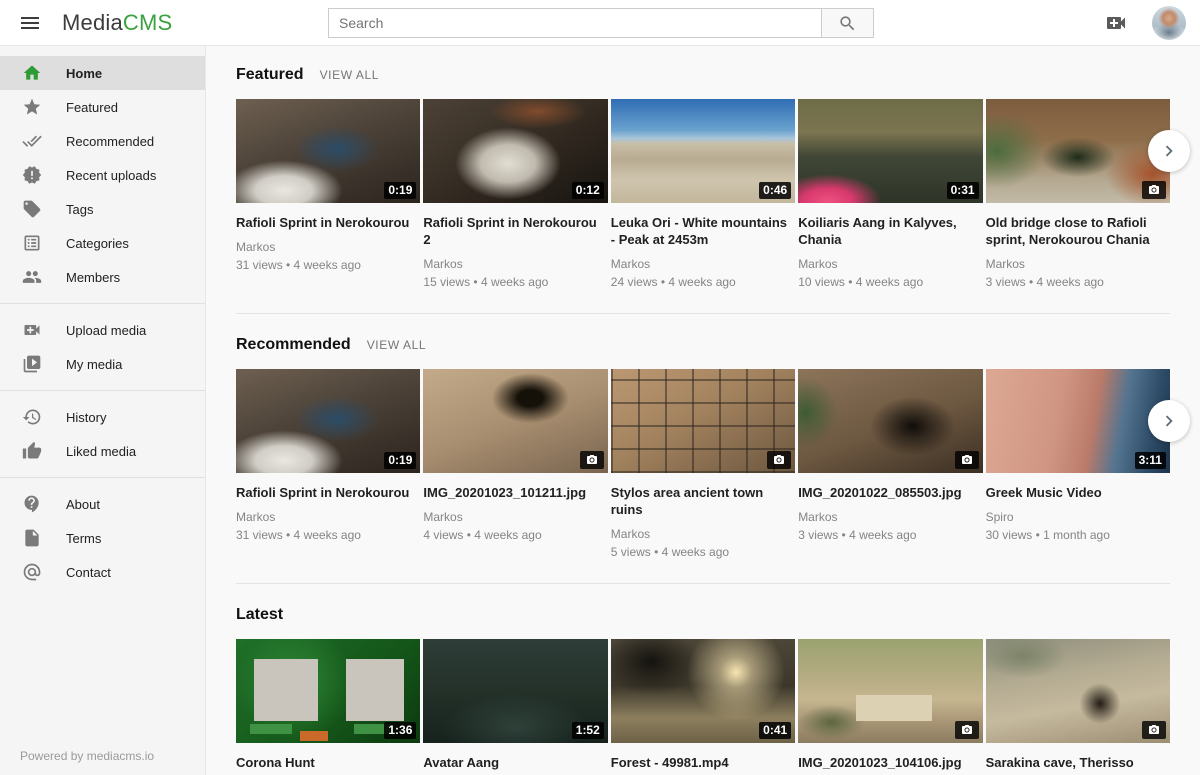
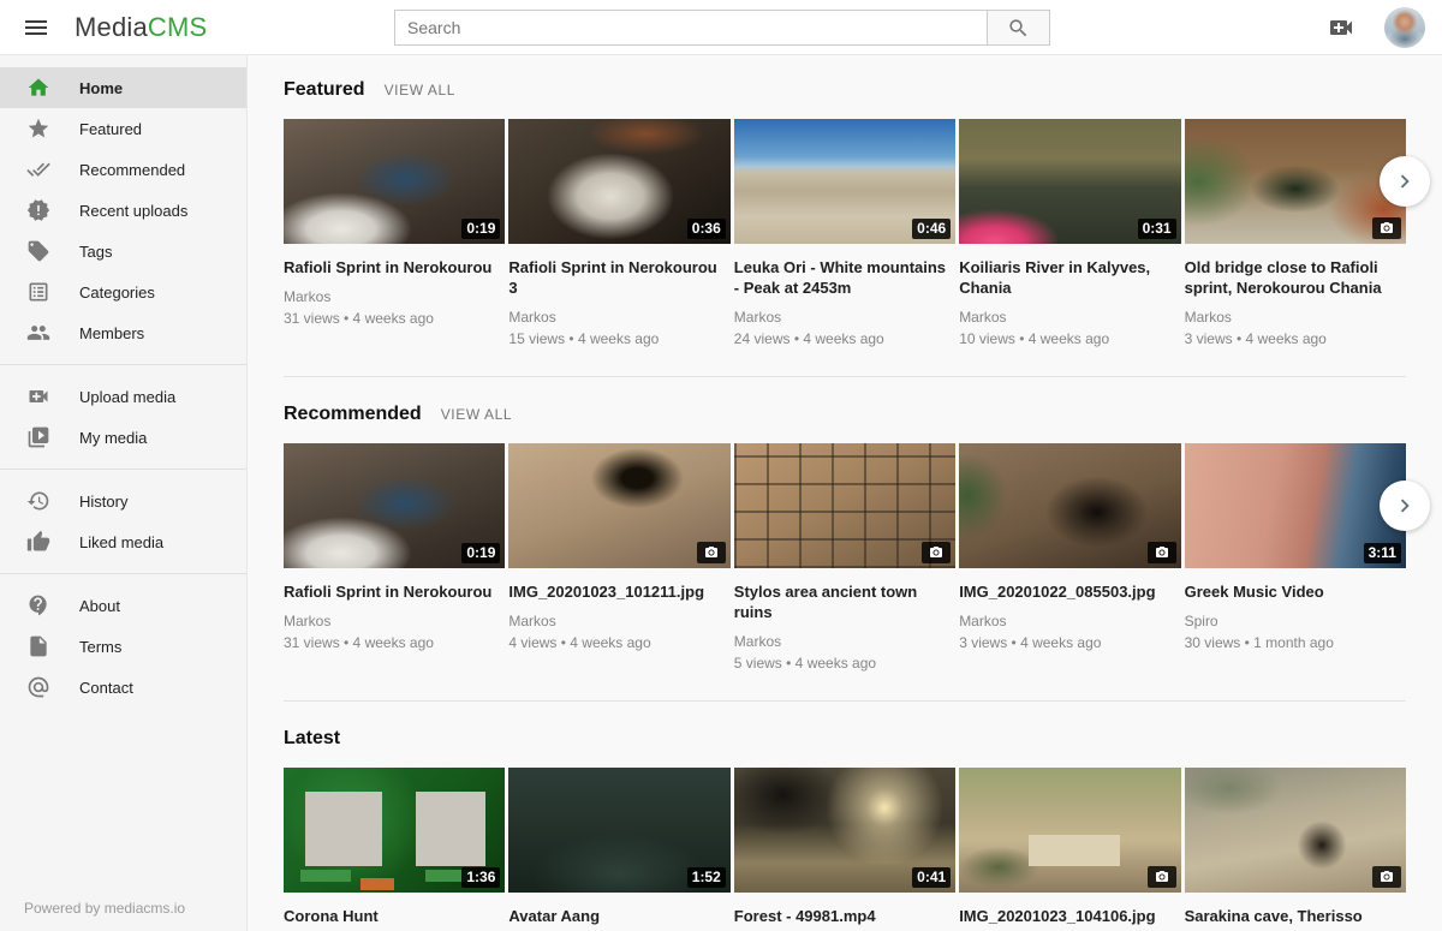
  MediaCMS
  Search
  Home
  Featured
  Recommended
  Recent uploads
  Tags
  Categories
  Members
  Upload media
  My media
  History
  Liked media
  About
  Terms
  Contact
  Powered by mediacms.io
  Featured
  VIEW ALL
  0:19
  Rafioli Sprint in Nerokourou
  Markos
  31 views • 4 weeks ago
- 0:12
+ 0:36
- Rafioli Sprint in Nerokourou 2
+ Rafioli Sprint in Nerokourou 3
  Markos
  15 views • 4 weeks ago
  0:46
  Leuka Ori - White mountains - Peak at 2453m
  Markos
  24 views • 4 weeks ago
  0:31
- Koiliaris Aang in Kalyves, Chania
+ Koiliaris River in Kalyves, Chania
  Markos
  10 views • 4 weeks ago
  Old bridge close to Rafioli sprint, Nerokourou Chania
  Markos
  3 views • 4 weeks ago
  Recommended
  VIEW ALL
  0:19
  Rafioli Sprint in Nerokourou
  Markos
  31 views • 4 weeks ago
  IMG_20201023_101211.jpg
  Markos
  4 views • 4 weeks ago
  Stylos area ancient town ruins
  Markos
  5 views • 4 weeks ago
  IMG_20201022_085503.jpg
  Markos
  3 views • 4 weeks ago
  3:11
  Greek Music Video
  Spiro
  30 views • 1 month ago
  Latest
  1:36
  Corona Hunt
  1:52
  Avatar Aang
  0:41
  Forest - 49981.mp4
  IMG_20201023_104106.jpg
  Sarakina cave, Therisso
